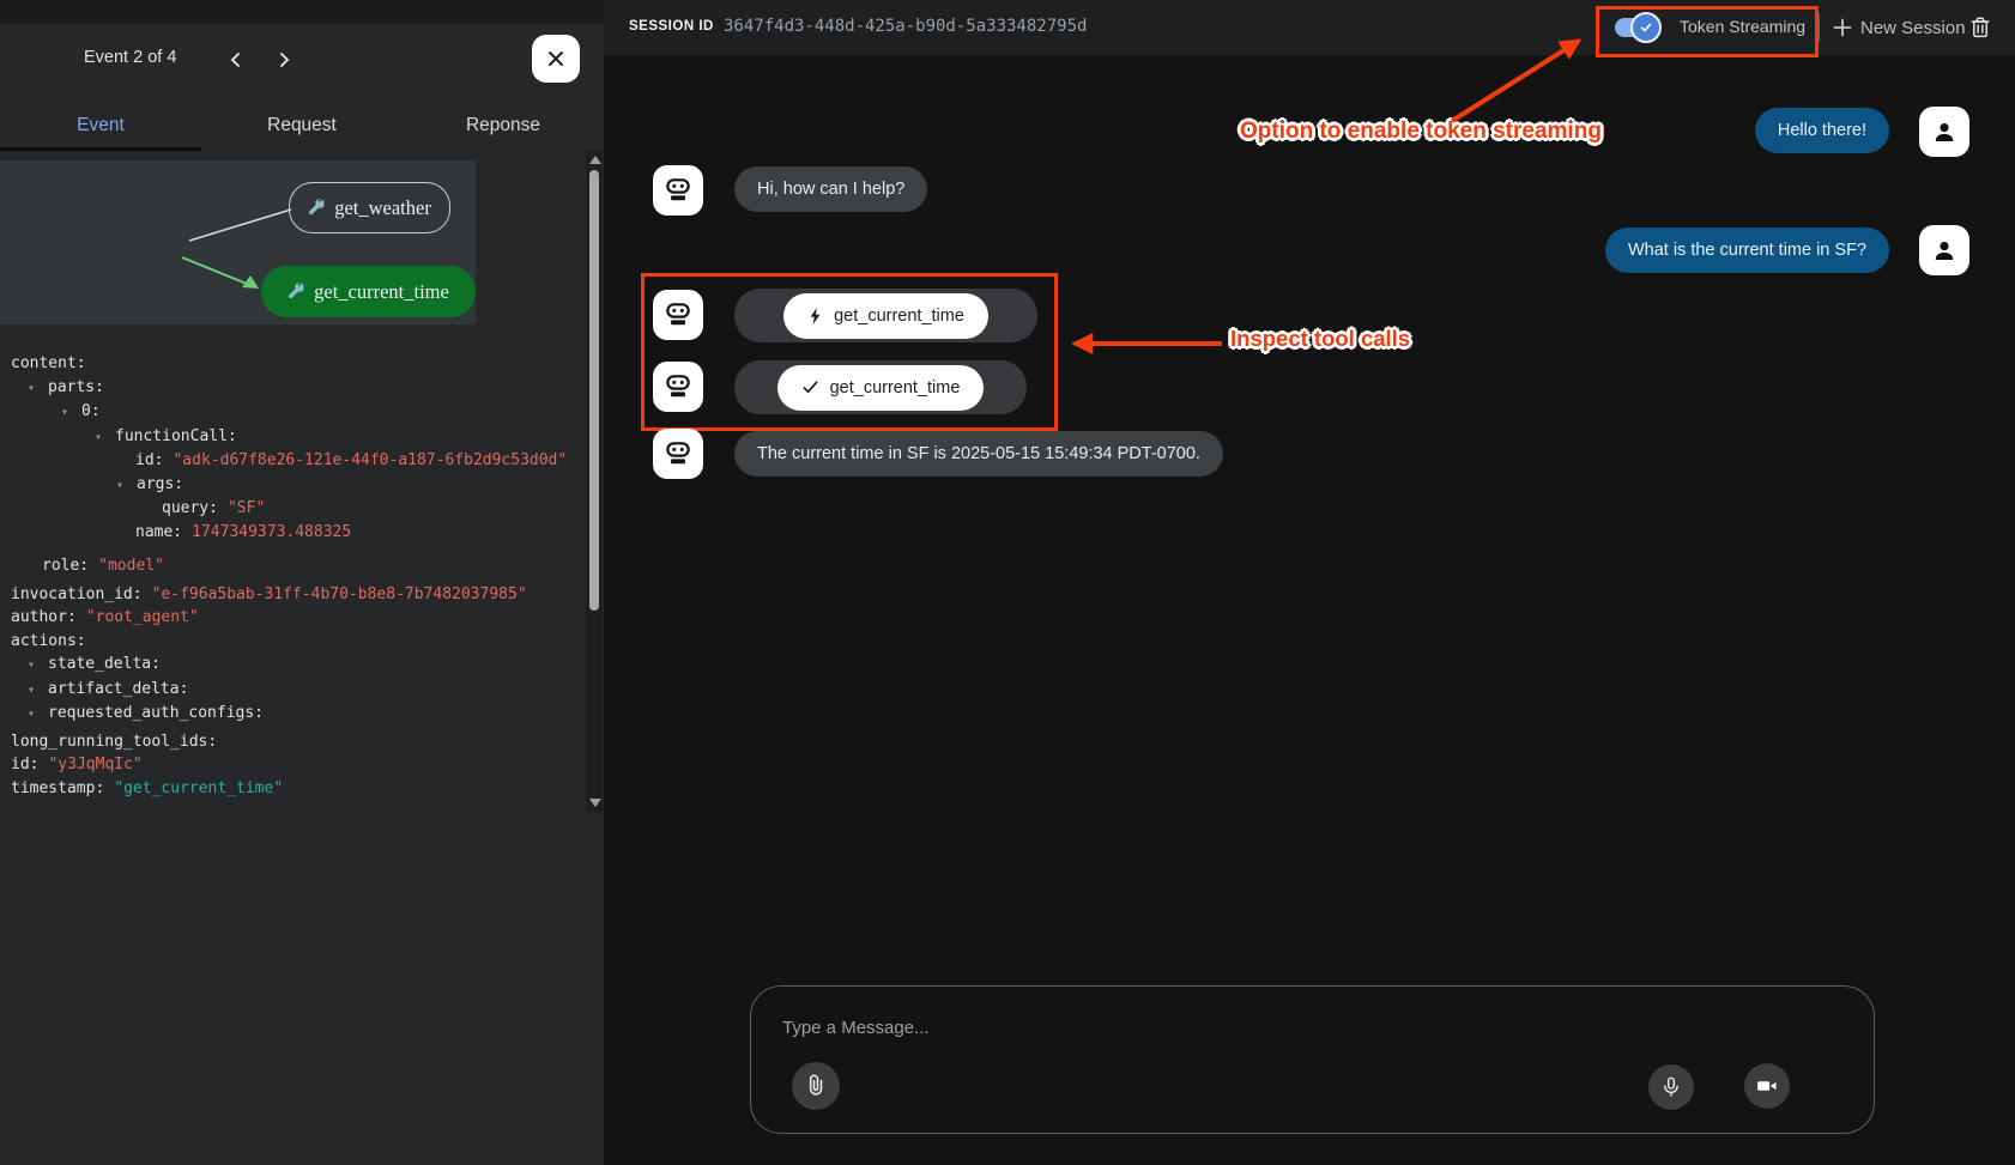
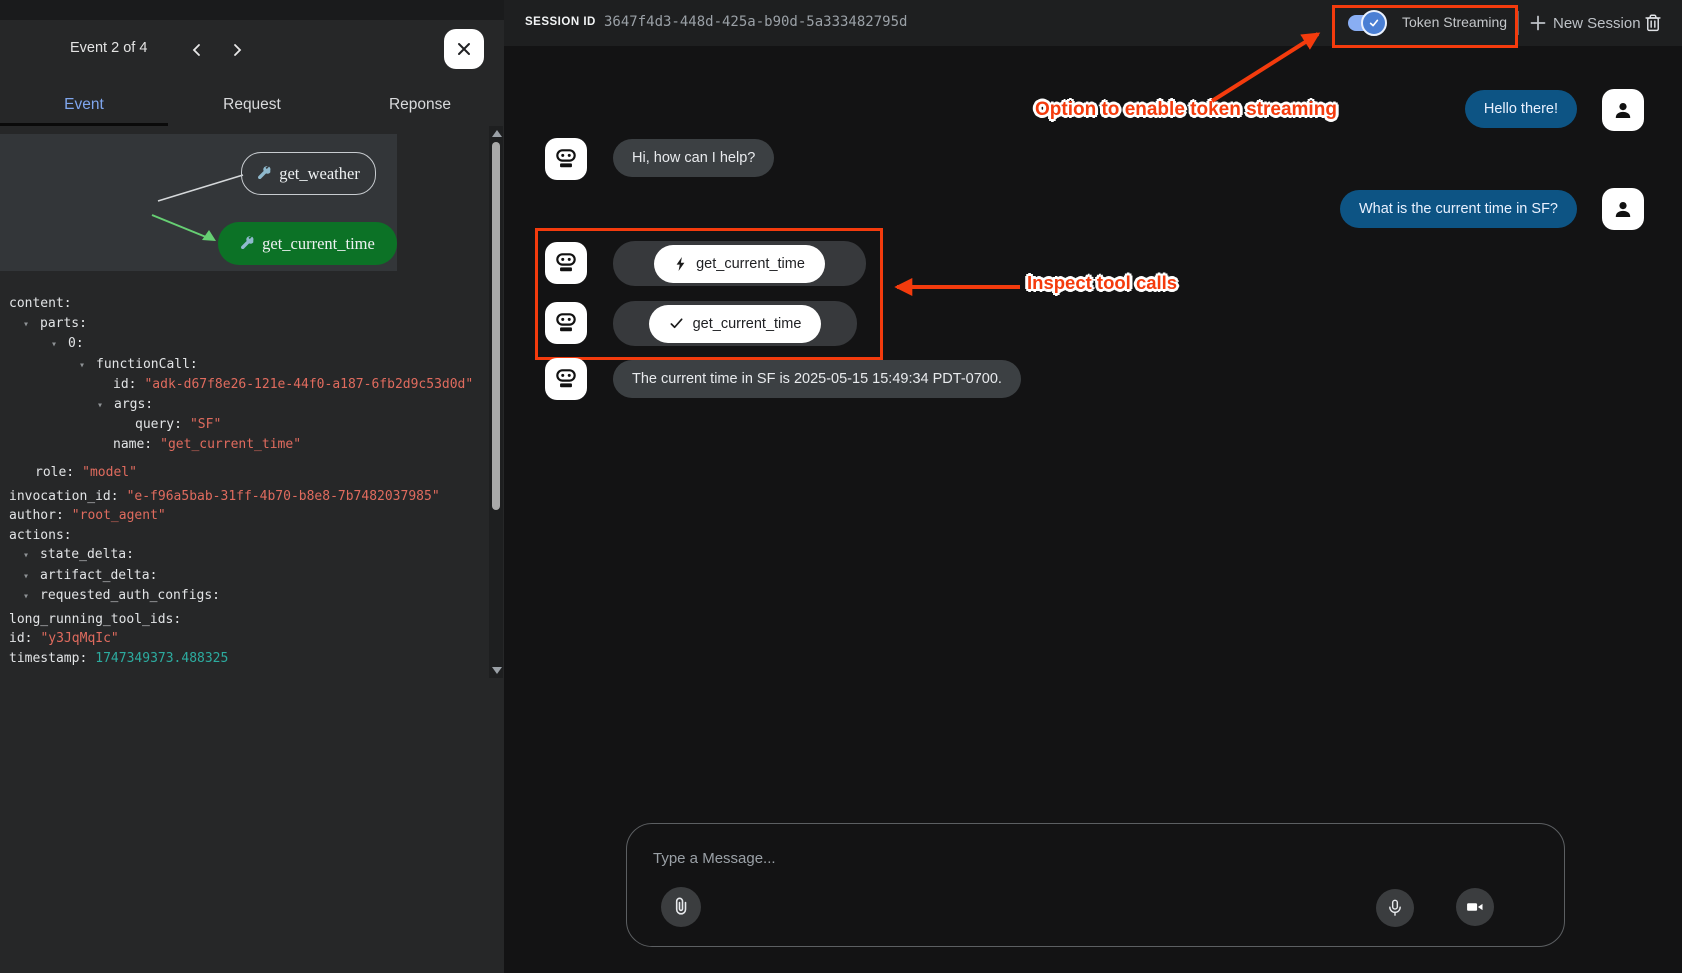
  Event 2 of 4
  Event
  Request
  Reponse
  get_weather
  get_current_time
  content:
  ▾ parts:
  ▾ 0:
  ▾ functionCall:
  id: "adk-d67f8e26-121e-44f0-a187-6fb2d9c53d0d"
  ▾ args:
  query: "SF"
- name: 1747349373.488325
+ name: "get_current_time"
  role: "model"
  invocation_id: "e-f96a5bab-31ff-4b70-b8e8-7b7482037985"
  author: "root_agent"
  actions:
  ▾ state_delta:
  ▾ artifact_delta:
  ▾ requested_auth_configs:
  long_running_tool_ids:
  id: "y3JqMqIc"
- timestamp: "get_current_time"
+ timestamp: 1747349373.488325
  SESSION ID
  3647f4d3-448d-425a-b90d-5a333482795d
  Token Streaming
  New Session
  Hello there!
  Hi, how can I help?
  What is the current time in SF?
  get_current_time
  get_current_time
  The current time in SF is 2025-05-15 15:49:34 PDT-0700.
  Option to enable token streaming
  Inspect tool calls
  Type a Message...
